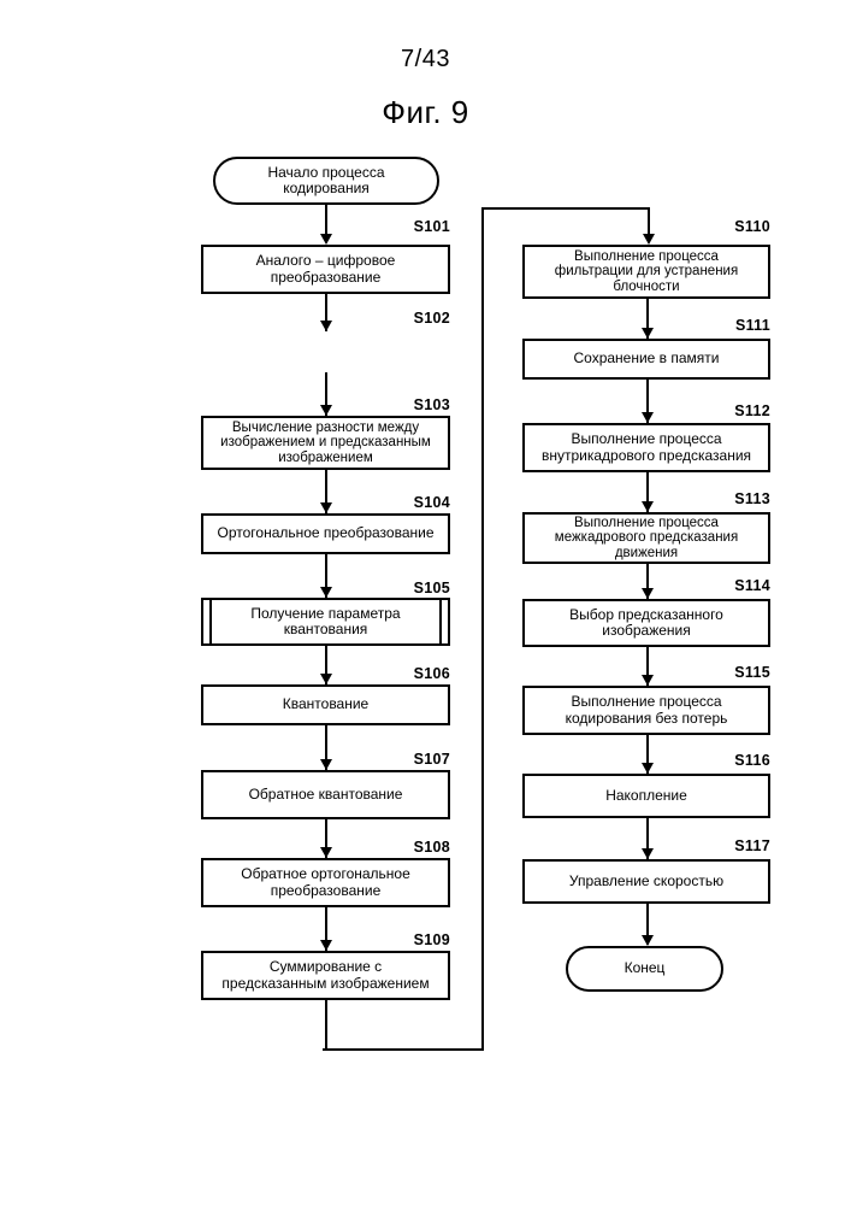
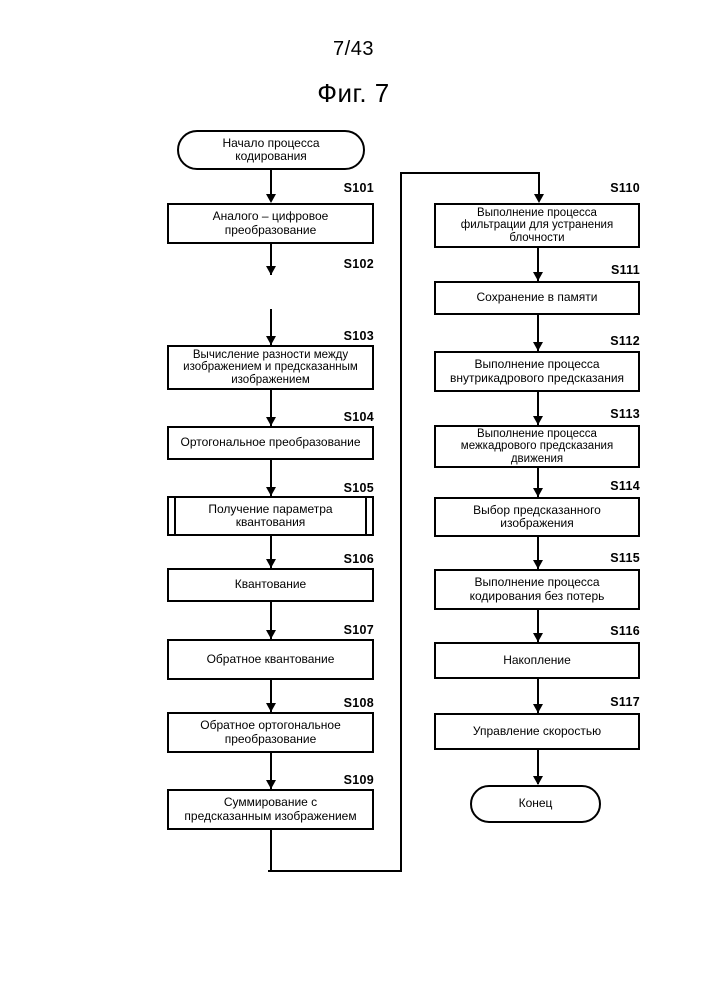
  7/43
- Фиг. 9
+ Фиг. 7
  Начало процесса
  кодирования
  S101
  Аналого – цифровое
  преобразование
  S102
  S103
  Вычисление разности между
  изображением и предсказанным
  изображением
  S104
  Ортогональное преобразование
  S105
  Получение параметра
  квантования
  S106
  Квантование
  S107
  Обратное квантование
  S108
  Обратное ортогональное
  преобразование
  S109
  Суммирование с
  предсказанным изображением
  S110
  Выполнение процесса
  фильтрации для устранения
  блочности
  S111
  Сохранение в памяти
  S112
  Выполнение процесса
  внутрикадрового предсказания
  S113
  Выполнение процесса
  межкадрового предсказания
  движения
  S114
  Выбор предсказанного
  изображения
  S115
  Выполнение процесса
  кодирования без потерь
  S116
  Накопление
  S117
  Управление скоростью
  Конец
